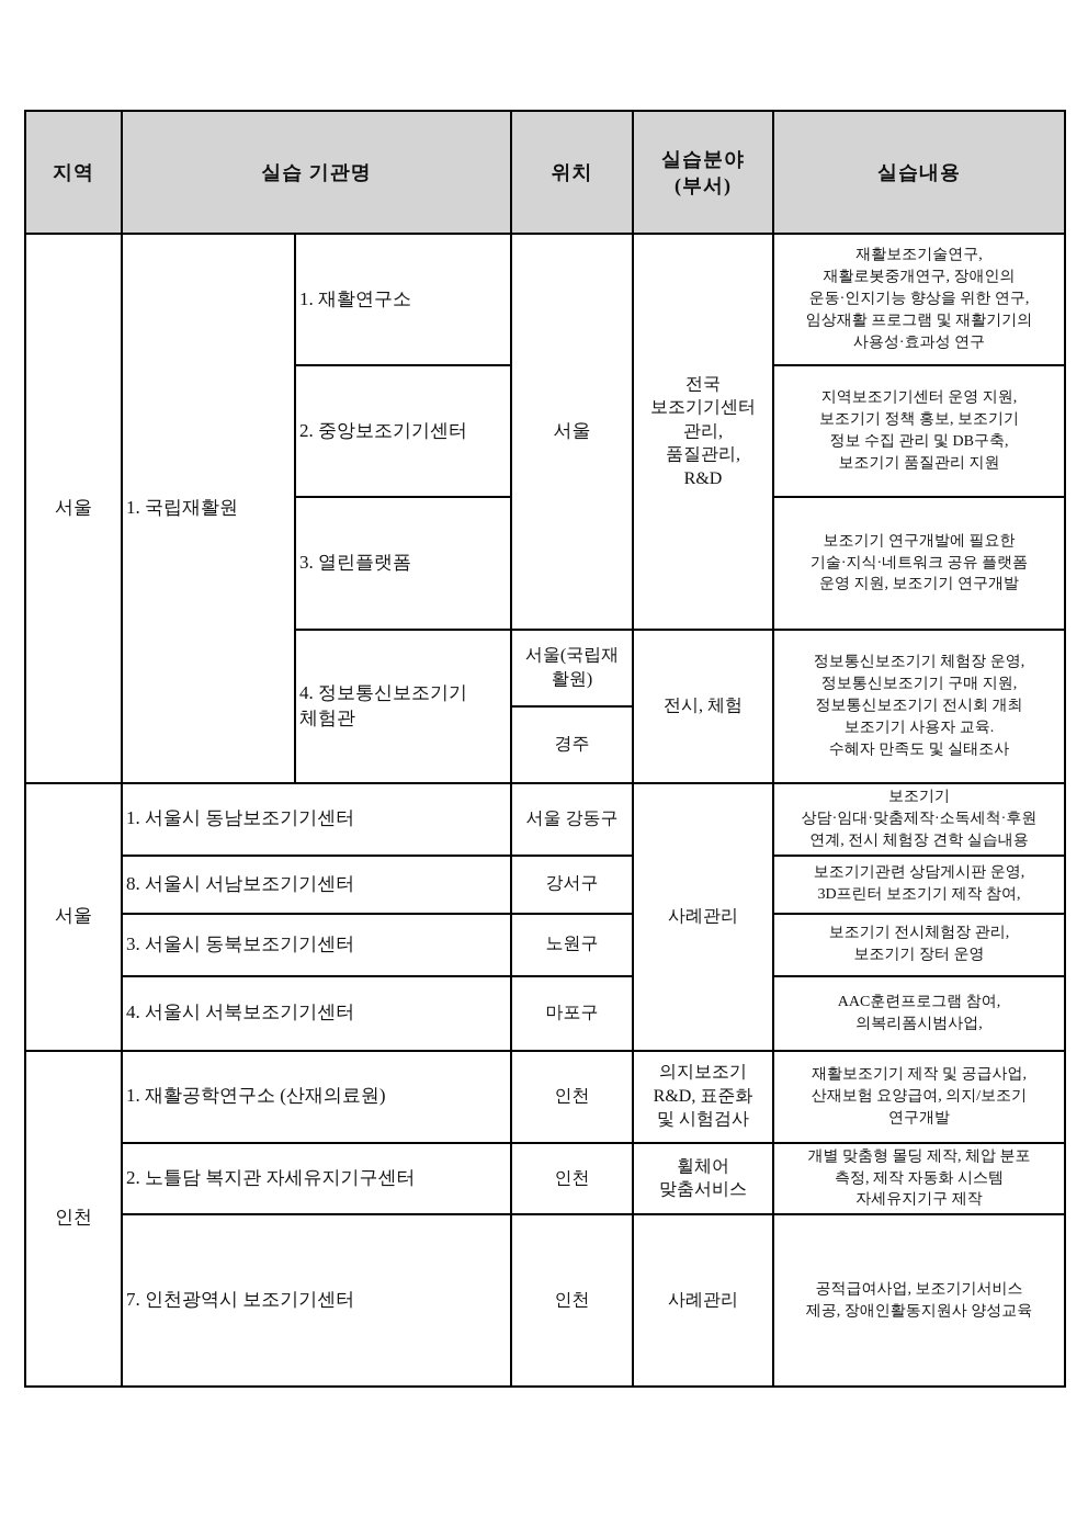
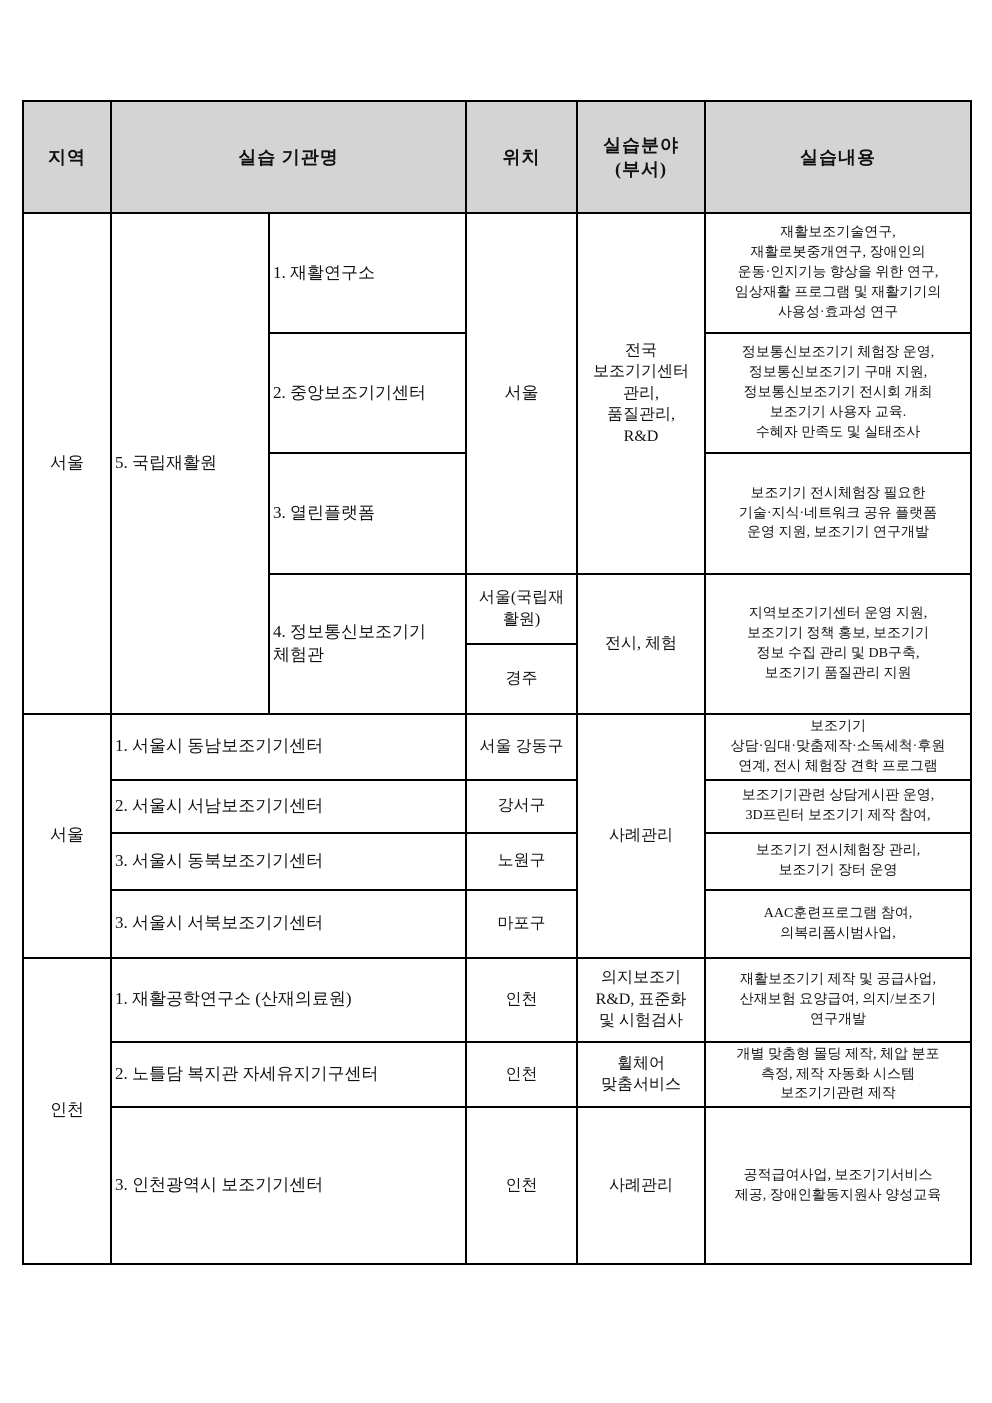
  지역	실습 기관명	위치	실습분야 (부서)	실습내용
- 서울	1. 국립재활원	1. 재활연구소	서울	전국 보조기기센터 관리, 품질관리, R&D	재활보조기술연구, 재활로봇중개연구, 장애인의 운동·인지기능 향상을 위한 연구, 임상재활 프로그램 및 재활기기의 사용성·효과성 연구
+ 서울	5. 국립재활원	1. 재활연구소	서울	전국 보조기기센터 관리, 품질관리, R&D	재활보조기술연구, 재활로봇중개연구, 장애인의 운동·인지기능 향상을 위한 연구, 임상재활 프로그램 및 재활기기의 사용성·효과성 연구
- 2. 중앙보조기기센터	지역보조기기센터 운영 지원, 보조기기 정책 홍보, 보조기기 정보 수집 관리 및 DB구축, 보조기기 품질관리 지원
+ 2. 중앙보조기기센터	정보통신보조기기 체험장 운영, 정보통신보조기기 구매 지원, 정보통신보조기기 전시회 개최 보조기기 사용자 교육. 수혜자 만족도 및 실태조사
- 3. 열린플랫폼	보조기기 연구개발에 필요한 기술·지식·네트워크 공유 플랫폼 운영 지원, 보조기기 연구개발
+ 3. 열린플랫폼	보조기기 전시체험장 필요한 기술·지식·네트워크 공유 플랫폼 운영 지원, 보조기기 연구개발
- 4. 정보통신보조기기 체험관	서울(국립재 활원)	전시, 체험	정보통신보조기기 체험장 운영, 정보통신보조기기 구매 지원, 정보통신보조기기 전시회 개최 보조기기 사용자 교육. 수혜자 만족도 및 실태조사
+ 4. 정보통신보조기기 체험관	서울(국립재 활원)	전시, 체험	지역보조기기센터 운영 지원, 보조기기 정책 홍보, 보조기기 정보 수집 관리 및 DB구축, 보조기기 품질관리 지원
  경주
- 서울	1. 서울시 동남보조기기센터	서울 강동구	사례관리	보조기기 상담·임대·맞춤제작·소독세척·후원 연계, 전시 체험장 견학 실습내용
+ 서울	1. 서울시 동남보조기기센터	서울 강동구	사례관리	보조기기 상담·임대·맞춤제작·소독세척·후원 연계, 전시 체험장 견학 프로그램
- 8. 서울시 서남보조기기센터	강서구	보조기기관련 상담게시판 운영, 3D프린터 보조기기 제작 참여,
+ 2. 서울시 서남보조기기센터	강서구	보조기기관련 상담게시판 운영, 3D프린터 보조기기 제작 참여,
  3. 서울시 동북보조기기센터	노원구	보조기기 전시체험장 관리, 보조기기 장터 운영
- 4. 서울시 서북보조기기센터	마포구	AAC훈련프로그램 참여, 의복리폼시범사업,
+ 3. 서울시 서북보조기기센터	마포구	AAC훈련프로그램 참여, 의복리폼시범사업,
  인천	1. 재활공학연구소 (산재의료원)	인천	의지보조기 R&D, 표준화 및 시험검사	재활보조기기 제작 및 공급사업, 산재보험 요양급여, 의지/보조기 연구개발
- 2. 노틀담 복지관 자세유지기구센터	인천	휠체어 맞춤서비스	개별 맞춤형 몰딩 제작, 체압 분포 측정, 제작 자동화 시스템 자세유지기구 제작
+ 2. 노틀담 복지관 자세유지기구센터	인천	휠체어 맞춤서비스	개별 맞춤형 몰딩 제작, 체압 분포 측정, 제작 자동화 시스템 보조기기관련 제작
- 7. 인천광역시 보조기기센터	인천	사례관리	공적급여사업, 보조기기서비스 제공, 장애인활동지원사 양성교육
+ 3. 인천광역시 보조기기센터	인천	사례관리	공적급여사업, 보조기기서비스 제공, 장애인활동지원사 양성교육
